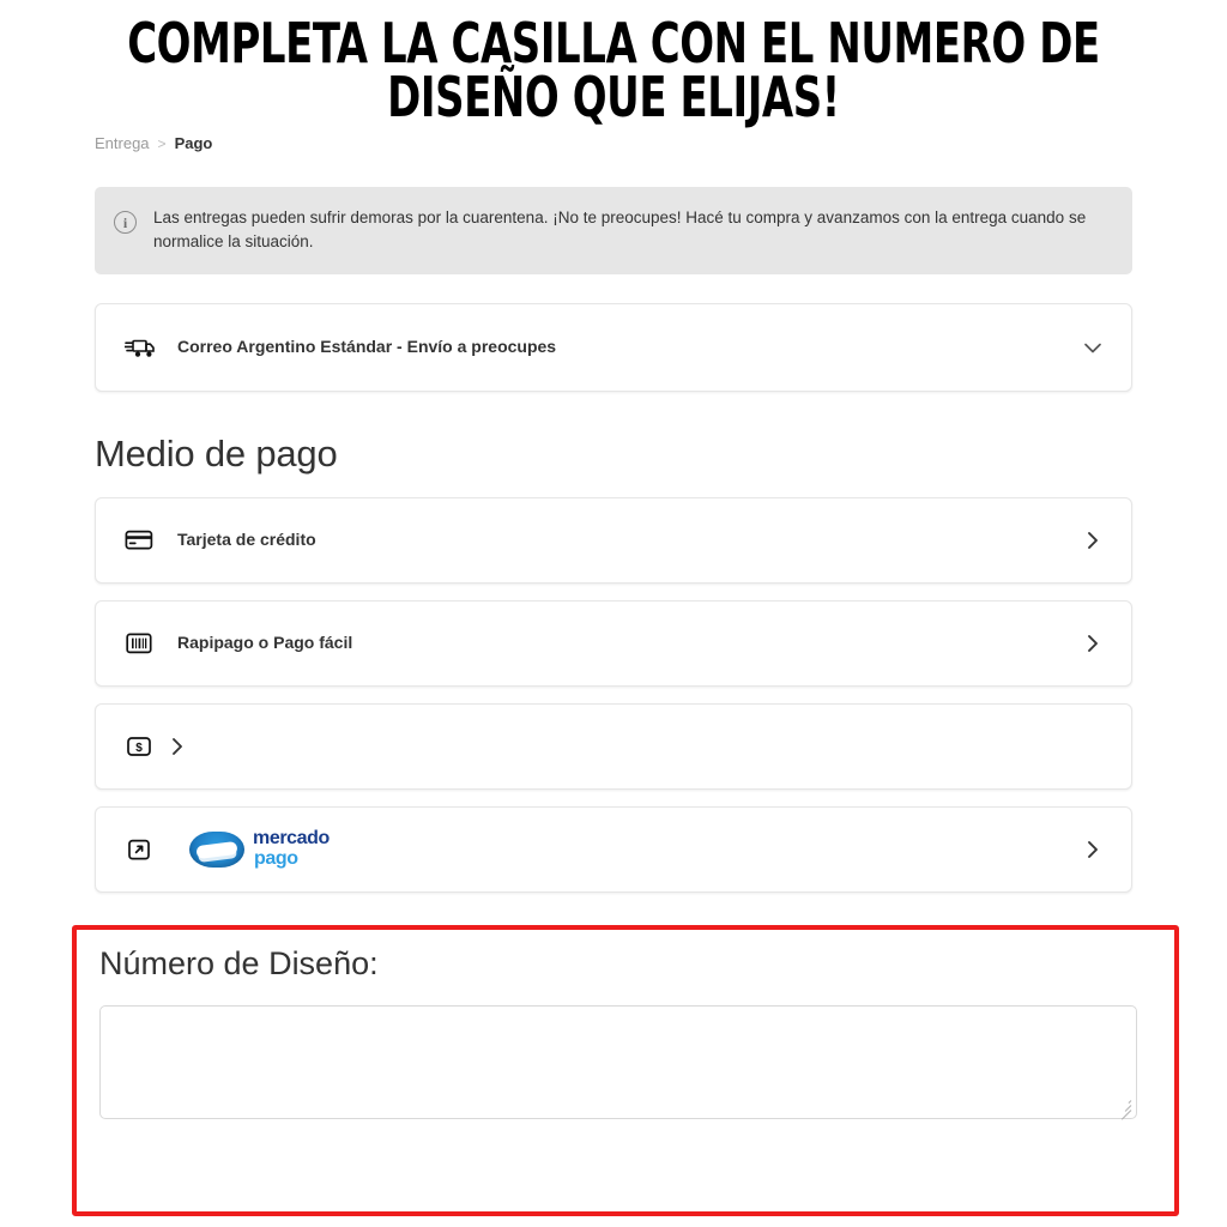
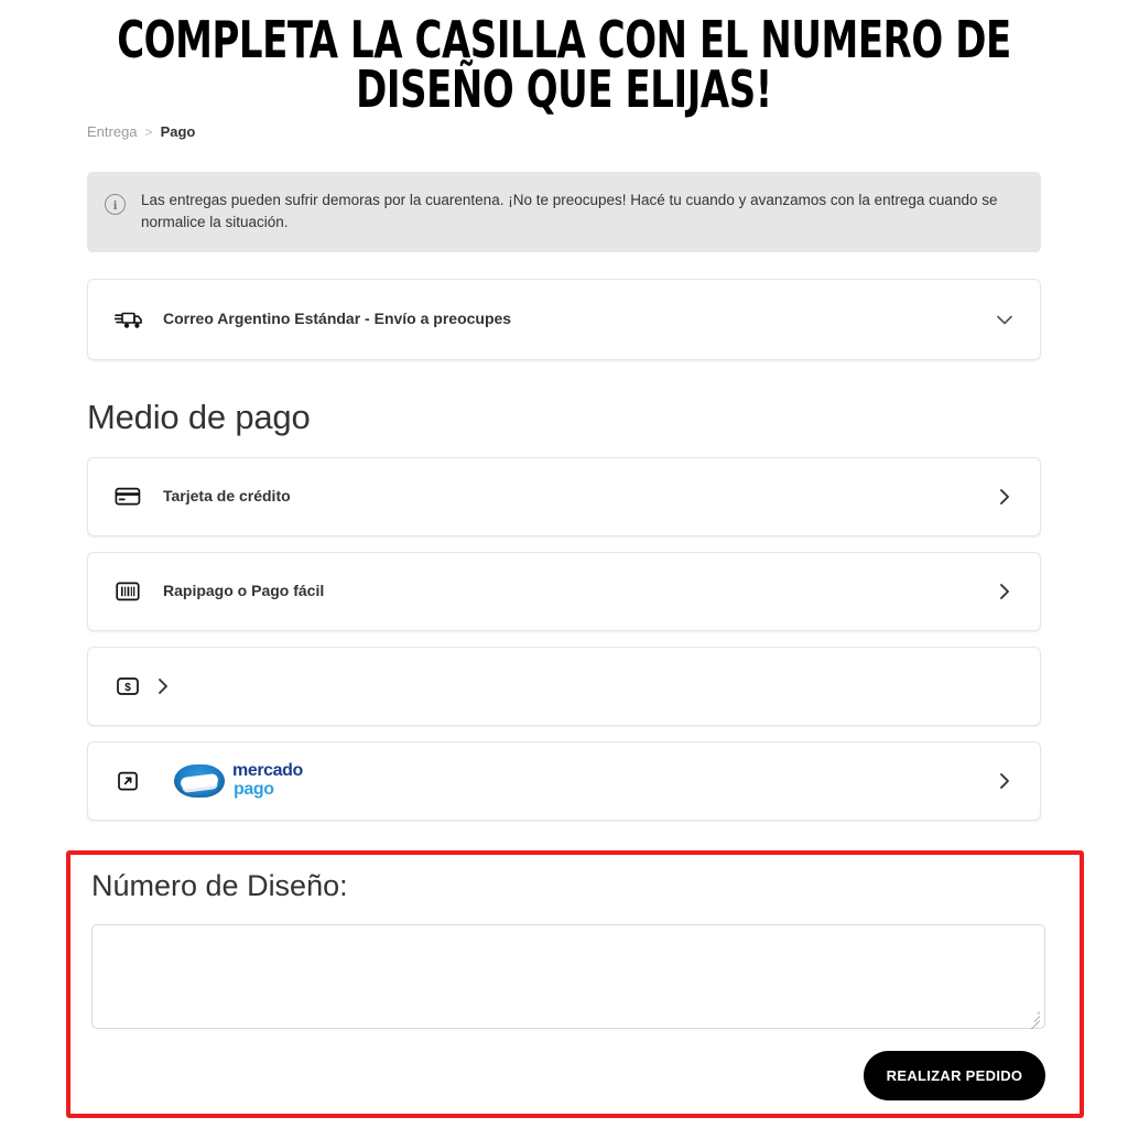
  Entrega
  >
  Pago
  i
- Las entregas pueden sufrir demoras por la cuarentena. ¡No te preocupes! Hacé tu compra y avanzamos con la entrega cuando se normalice la situación.
+ Las entregas pueden sufrir demoras por la cuarentena. ¡No te preocupes! Hacé tu cuando y avanzamos con la entrega cuando se normalice la situación.
  Correo Argentino Estándar - Envío a preocupes
  Medio de pago
  Tarjeta de crédito
  Rapipago o Pago fácil
  $
  mercado
  pago
  Número de Diseño:
+ REALIZAR PEDIDO
  COMPLETA LA CASILLA CON EL NUMERO DE
  DISEÑO QUE ELIJAS!
